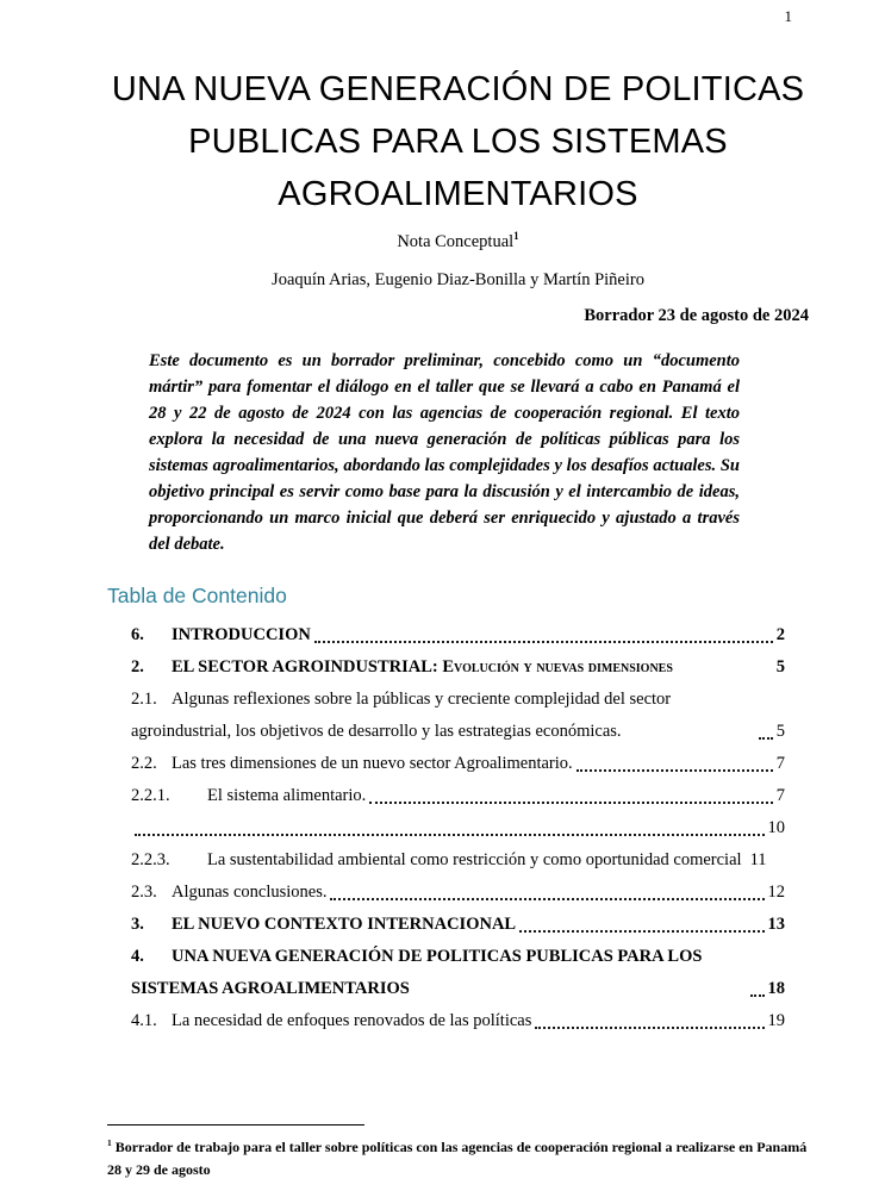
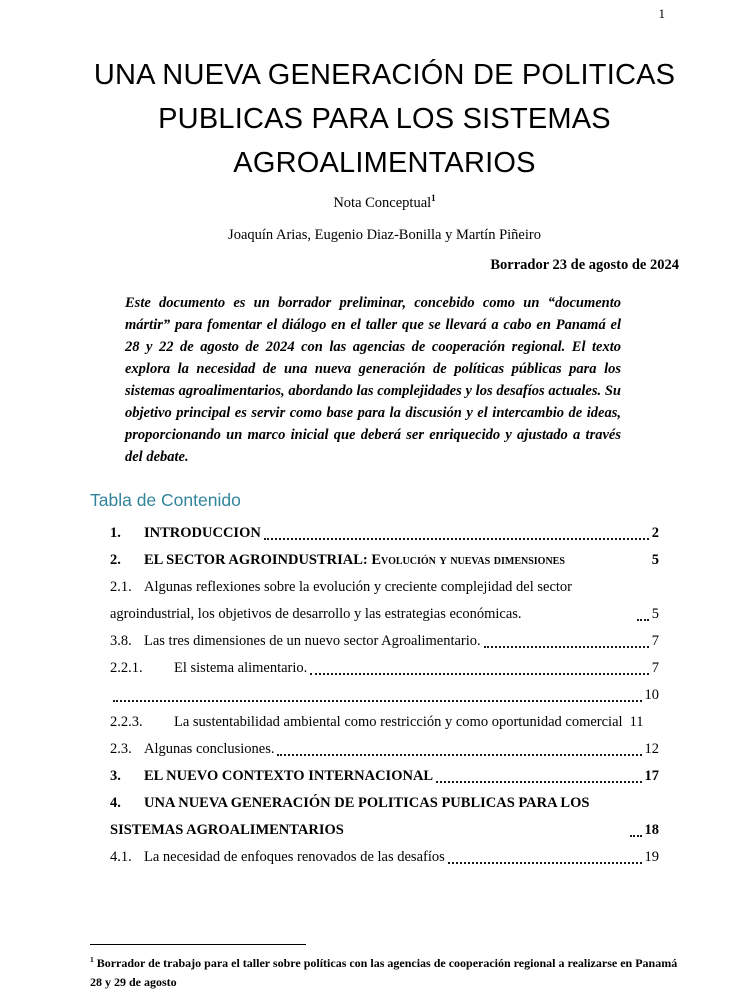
  1
  UNA NUEVA GENERACIÓN DE POLITICAS PUBLICAS PARA LOS SISTEMAS AGROALIMENTARIOS
  Nota Conceptual1
  Joaquín Arias, Eugenio Diaz-Bonilla y Martín Piñeiro
  Borrador 23 de agosto de 2024
  Este documento es un borrador preliminar, concebido como un “documento mártir” para fomentar el diálogo en el taller que se llevará a cabo en Panamá el 28 y 22 de agosto de 2024 con las agencias de cooperación regional. El texto explora la necesidad de una nueva generación de políticas públicas para los sistemas agroalimentarios, abordando las complejidades y los desafíos actuales. Su objetivo principal es servir como base para la discusión y el intercambio de ideas, proporcionando un marco inicial que deberá ser enriquecido y ajustado a través del debate.
  Tabla de Contenido
- 6. INTRODUCCION
+ 1. INTRODUCCION
  2
  2. EL SECTOR AGROINDUSTRIAL: Evolución y nuevas dimensiones
  5
- 2.1. Algunas reflexiones sobre la públicas y creciente complejidad del sector agroindustrial, los objetivos de desarrollo y las estrategias económicas.
+ 2.1. Algunas reflexiones sobre la evolución y creciente complejidad del sector agroindustrial, los objetivos de desarrollo y las estrategias económicas.
  5
- 2.2. Las tres dimensiones de un nuevo sector Agroalimentario.
+ 3.8. Las tres dimensiones de un nuevo sector Agroalimentario.
  7
  2.2.1. El sistema alimentario.
  7
  10
  2.2.3. La sustentabilidad ambiental como restricción y como oportunidad comercial 11
  2.3. Algunas conclusiones.
  12
  3. EL NUEVO CONTEXTO INTERNACIONAL
- 13
+ 17
  4. UNA NUEVA GENERACIÓN DE POLITICAS PUBLICAS PARA LOS SISTEMAS AGROALIMENTARIOS
  18
- 4.1. La necesidad de enfoques renovados de las políticas
+ 4.1. La necesidad de enfoques renovados de las desafíos
  19
  1 Borrador de trabajo para el taller sobre políticas con las agencias de cooperación regional a realizarse en Panamá 28 y 29 de agosto
